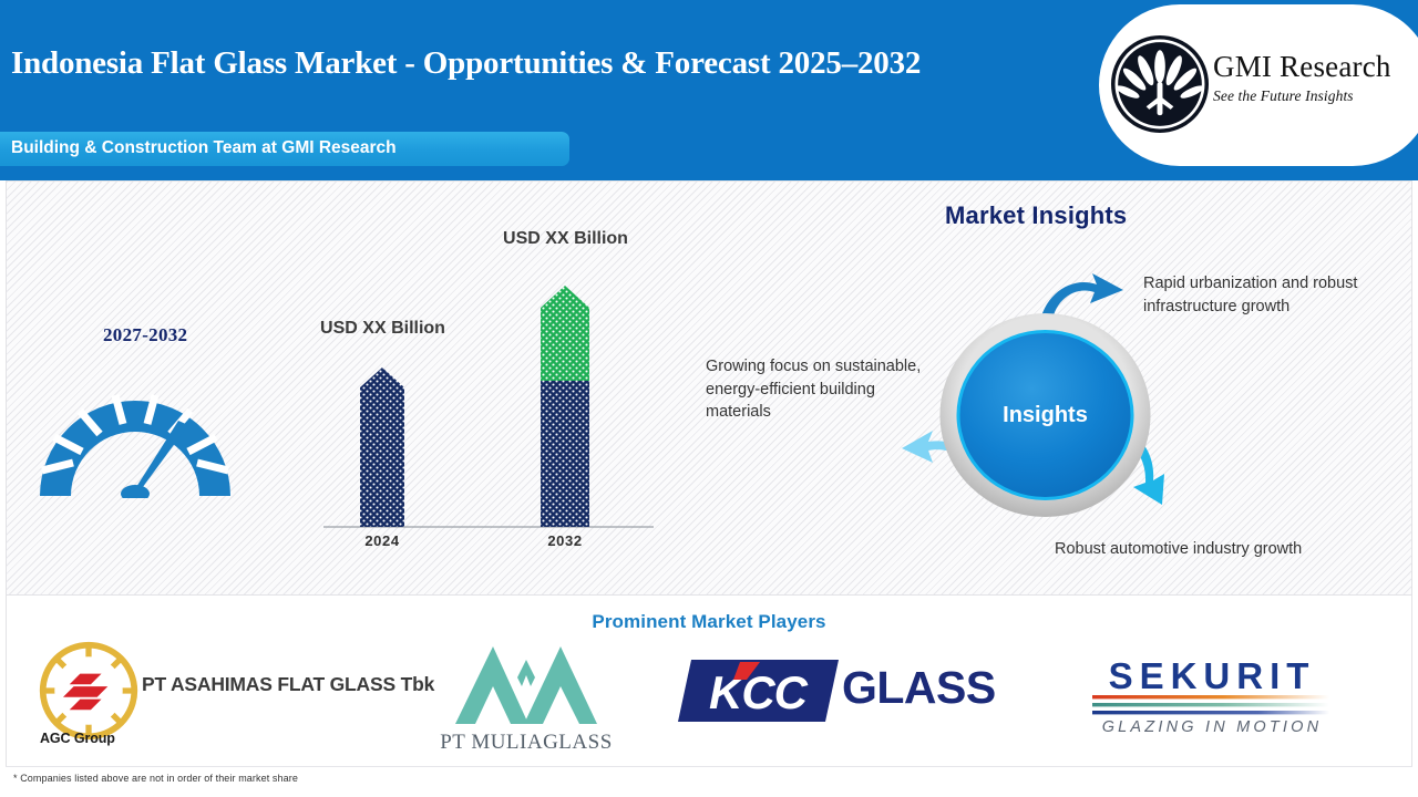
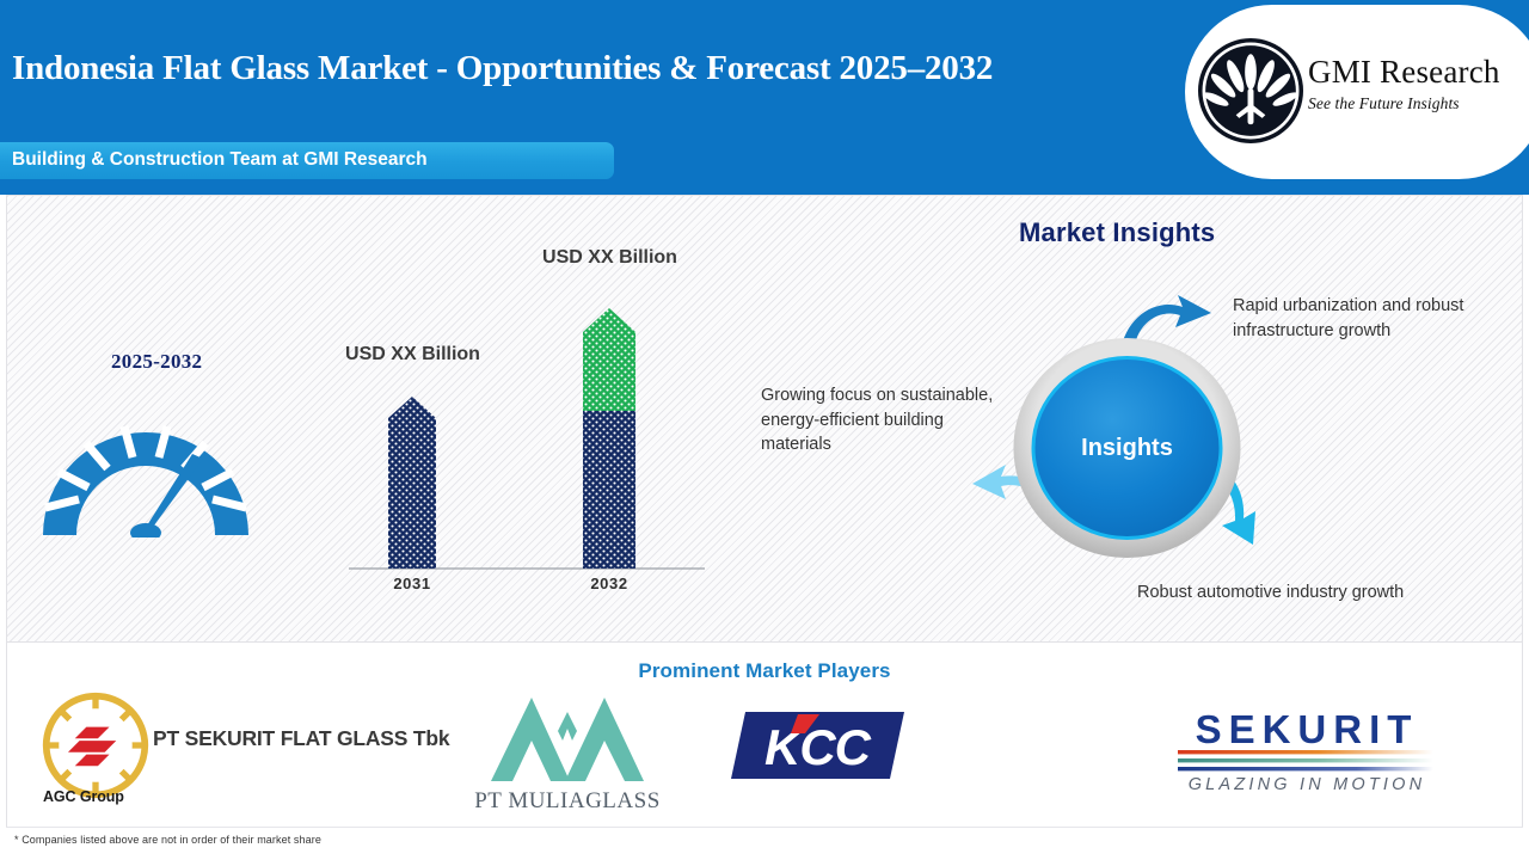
  Indonesia Flat Glass Market - Opportunities & Forecast 2025–2032
  Building & Construction Team at GMI Research
  GMI Research
  See the Future Insights
- 2027-2032
+ 2025-2032
  USD XX Billion
  USD XX Billion
- 2024
+ 2031
  2032
  Market Insights
  Growing focus on sustainable, energy-efficient building materials
  Rapid urbanization and robust infrastructure growth
  Robust automotive industry growth
  Insights
  Prominent Market Players
- PT ASAHIMAS FLAT GLASS Tbk
+ PT SEKURIT FLAT GLASS Tbk
  AGC Group
  PT MULIAGLASS
  KCC
- GLASS
  SEKURIT
  GLAZING IN MOTION
  * Companies listed above are not in order of their market share
